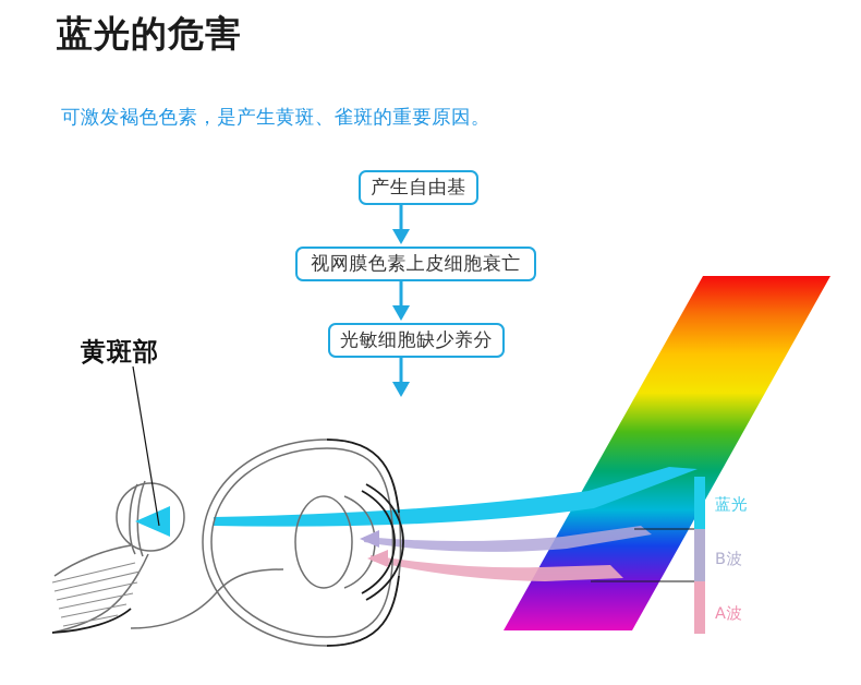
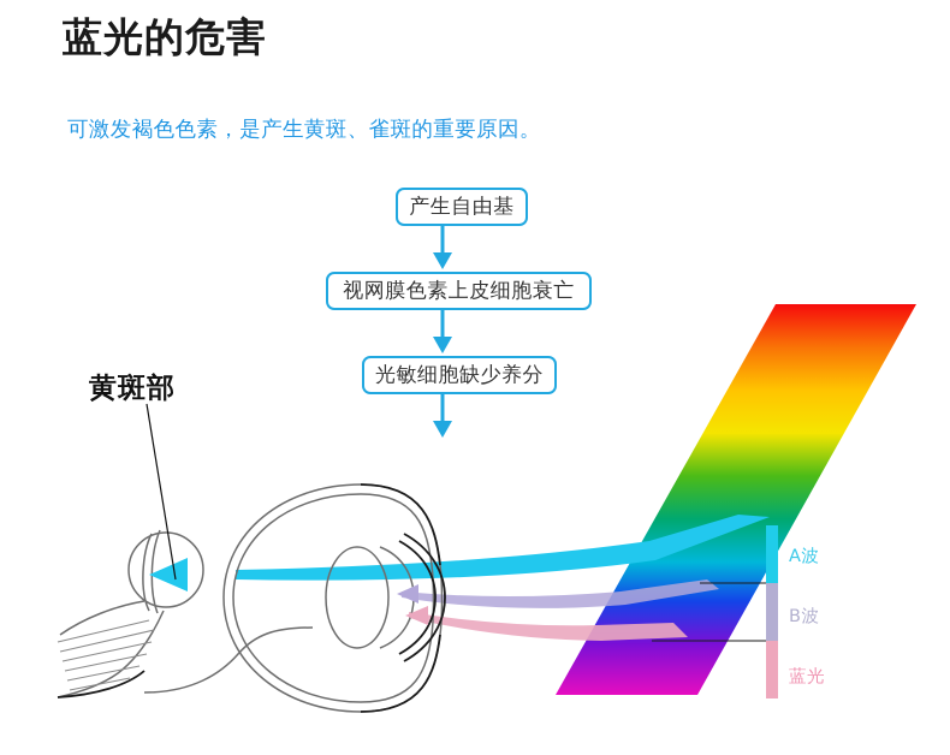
  蓝光的危害
  可激发褐色色素，是产生黄斑、雀斑的重要原因。
  产生自由基
  视网膜色素上皮细胞衰亡
  光敏细胞缺少养分
  黄斑部
- 蓝光
+ A波
  B波
- A波
+ 蓝光
